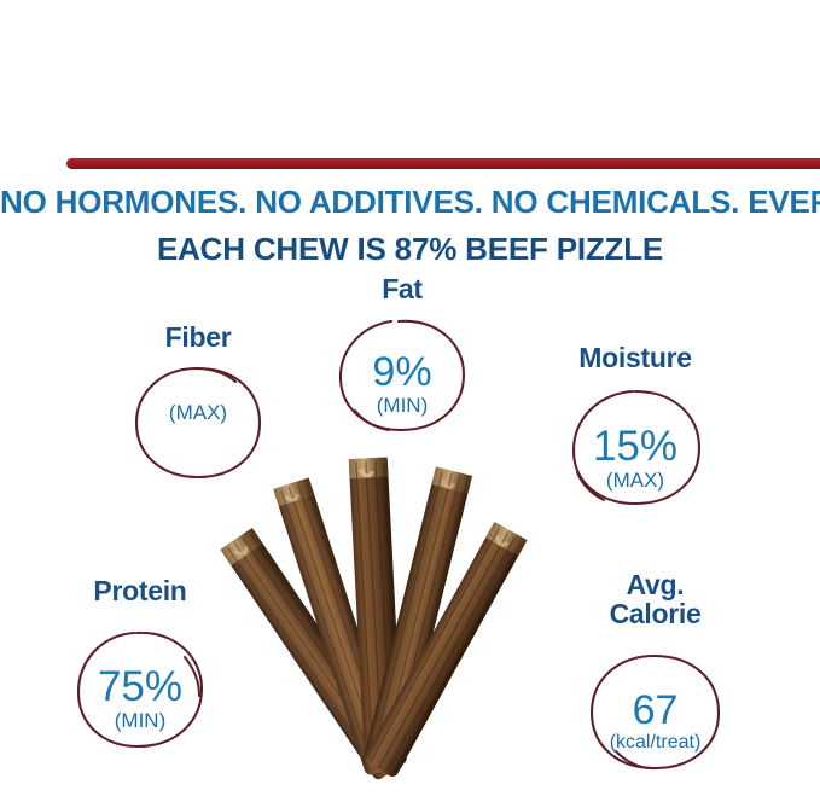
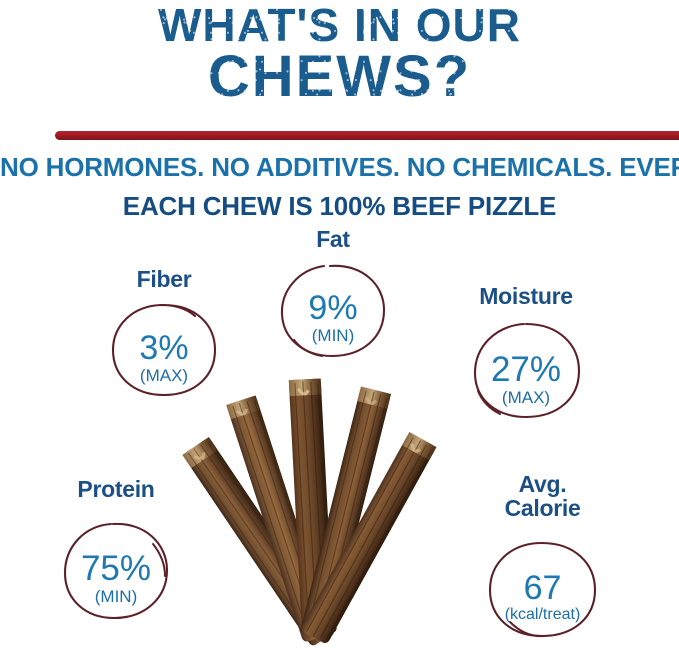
+ WHAT'S IN OUR
+ CHEWS?
  NO HORMONES. NO ADDITIVES. NO CHEMICALS. EVE
- EACH CHEW IS 87% BEEF PIZZLE
+ EACH CHEW IS 100% BEEF PIZZLE
  Fiber
+ 3%
  (MAX)
  Fat
  9%
  (MIN)
  Moisture
- 15%
+ 27%
  (MAX)
  Protein
  75%
  (MIN)
  Avg.
  Calorie
  67
  (kcal/treat)
